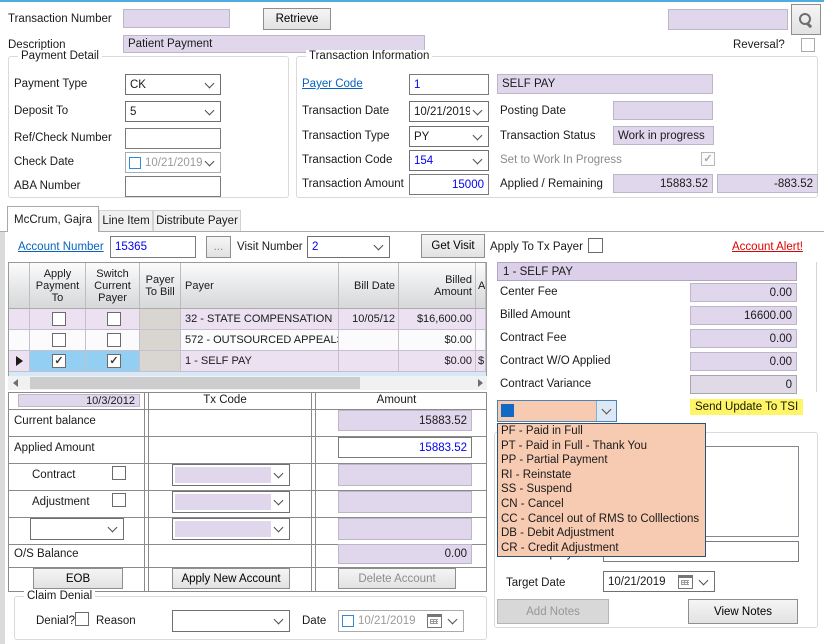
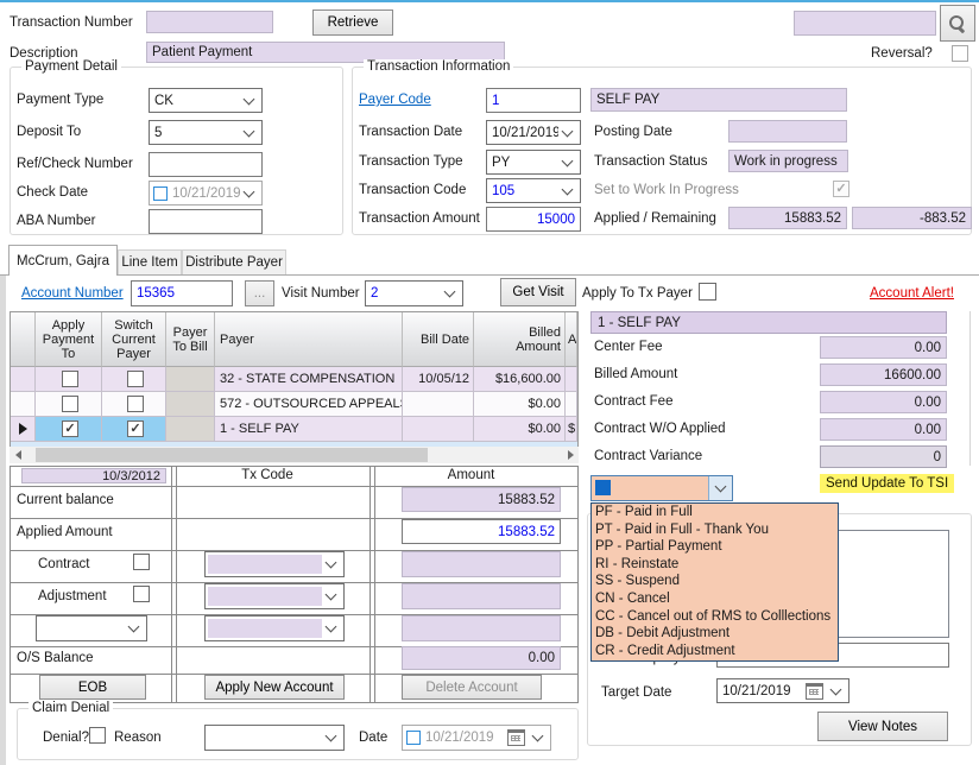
  Transaction Number
  Retrieve
  Description
  Patient Payment
  Reversal?
  Payment Detail
  Payment Type
  CK
  Deposit To
  5
  Ref/Check Number
  Check Date
  10/21/2019
  ABA Number
  Transaction Information
  Payer Code
  1
  SELF PAY
  Transaction Date
  10/21/2019
  Posting Date
  Transaction Type
  PY
  Transaction Status
  Work in progress
  Transaction Code
- 154
+ 105
  Set to Work In Progress
  Transaction Amount
  15000
  Applied / Remaining
  15883.52
  -883.52
  McCrum, Gajra
  Line Item
  Distribute Payer
  Account Number
  15365
  ...
  Visit Number
  2
  Get Visit
  Apply To Tx Payer
  Account Alert!
  Apply
  Payment
  To
  Switch
  Current
  Payer
  Payer
  To Bill
  Payer
  Bill Date
  Billed
  Amount
  A
  32 - STATE COMPENSATION
  10/05/12
  $16,600.00
  572 - OUTSOURCED APPEAL
  $0.00
  1 - SELF PAY
  $0.00
  $
  1 - SELF PAY
  Center Fee
  0.00
  Billed Amount
  16600.00
  Contract Fee
  0.00
  Contract W/O Applied
  0.00
  Contract Variance
  0
  Send Update To TSI
  Target Date
  10/21/2019
- Add Notes
  View Notes
  PF - Paid in Full
  PT - Paid in Full - Thank You
  PP - Partial Payment
  RI - Reinstate
  SS - Suspend
  CN - Cancel
  CC - Cancel out of RMS to Colllections
  DB - Debit Adjustment
  CR - Credit Adjustment
  10/3/2012
  Tx Code
  Amount
  Current balance
  15883.52
  Applied Amount
  15883.52
  Contract
  Adjustment
  O/S Balance
  0.00
  EOB
  Apply New Account
  Delete Account
  Claim Denial
  Denial?
  Reason
  Date
  10/21/2019
